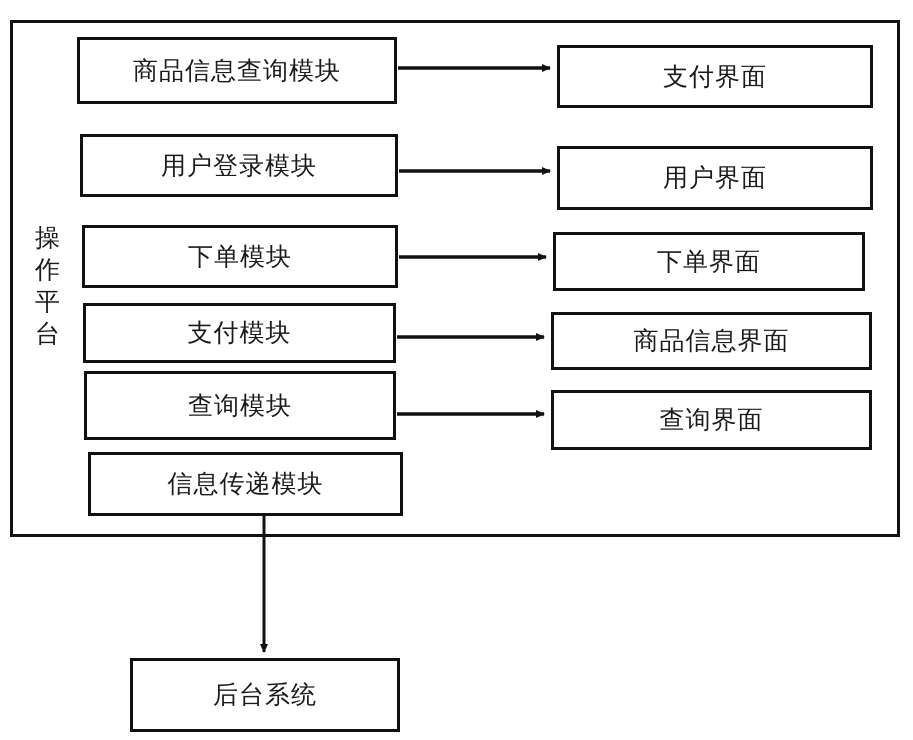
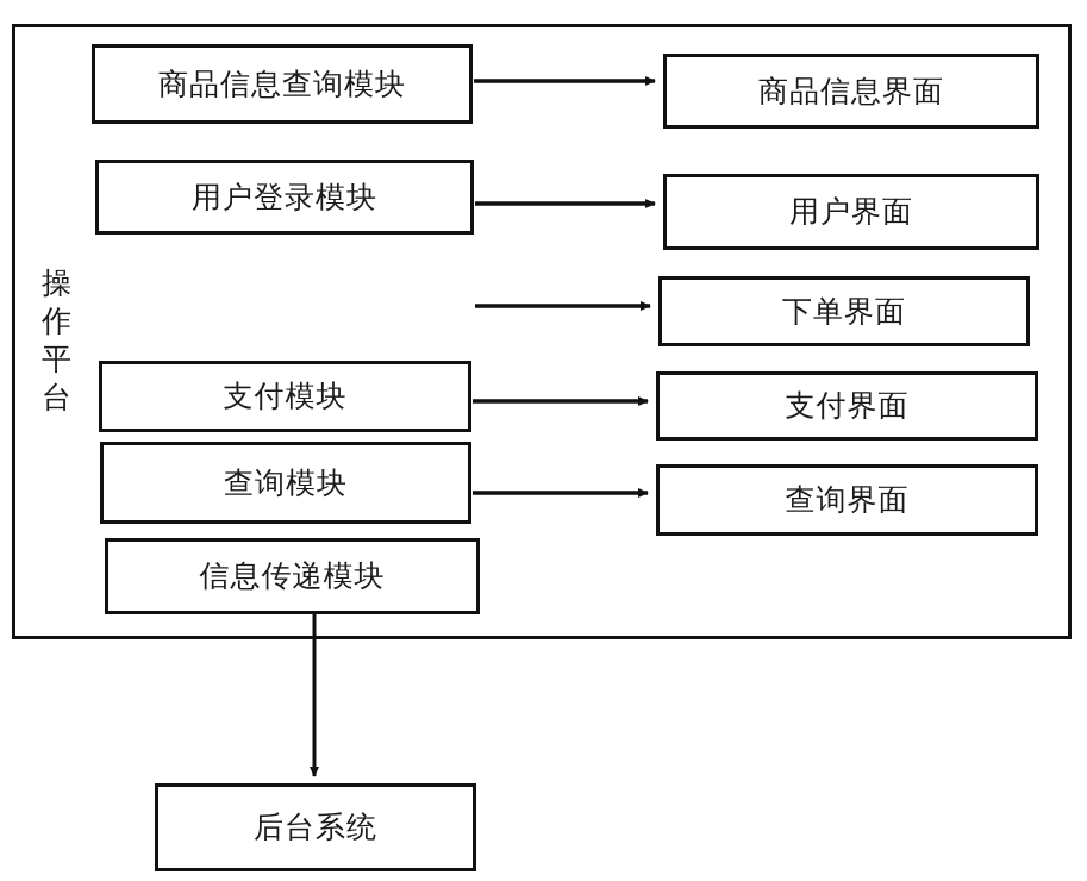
  操
  作
  平
  台
  商品信息查询模块
  用户登录模块
- 下单模块
  支付模块
  查询模块
  信息传递模块
- 支付界面
+ 商品信息界面
  用户界面
  下单界面
- 商品信息界面
+ 支付界面
  查询界面
  后台系统
